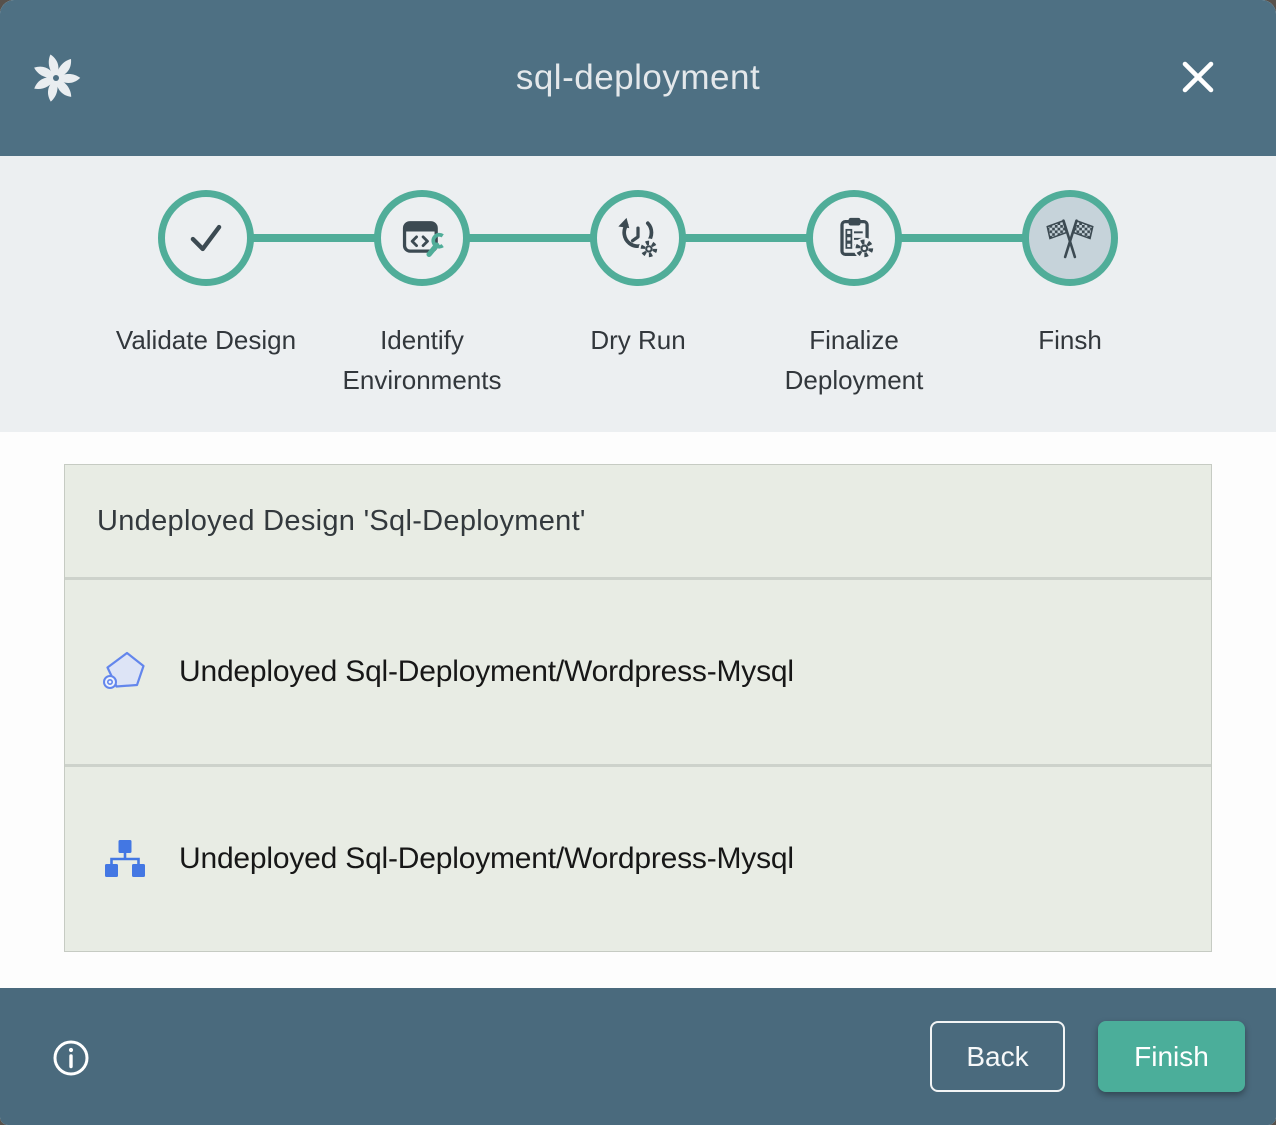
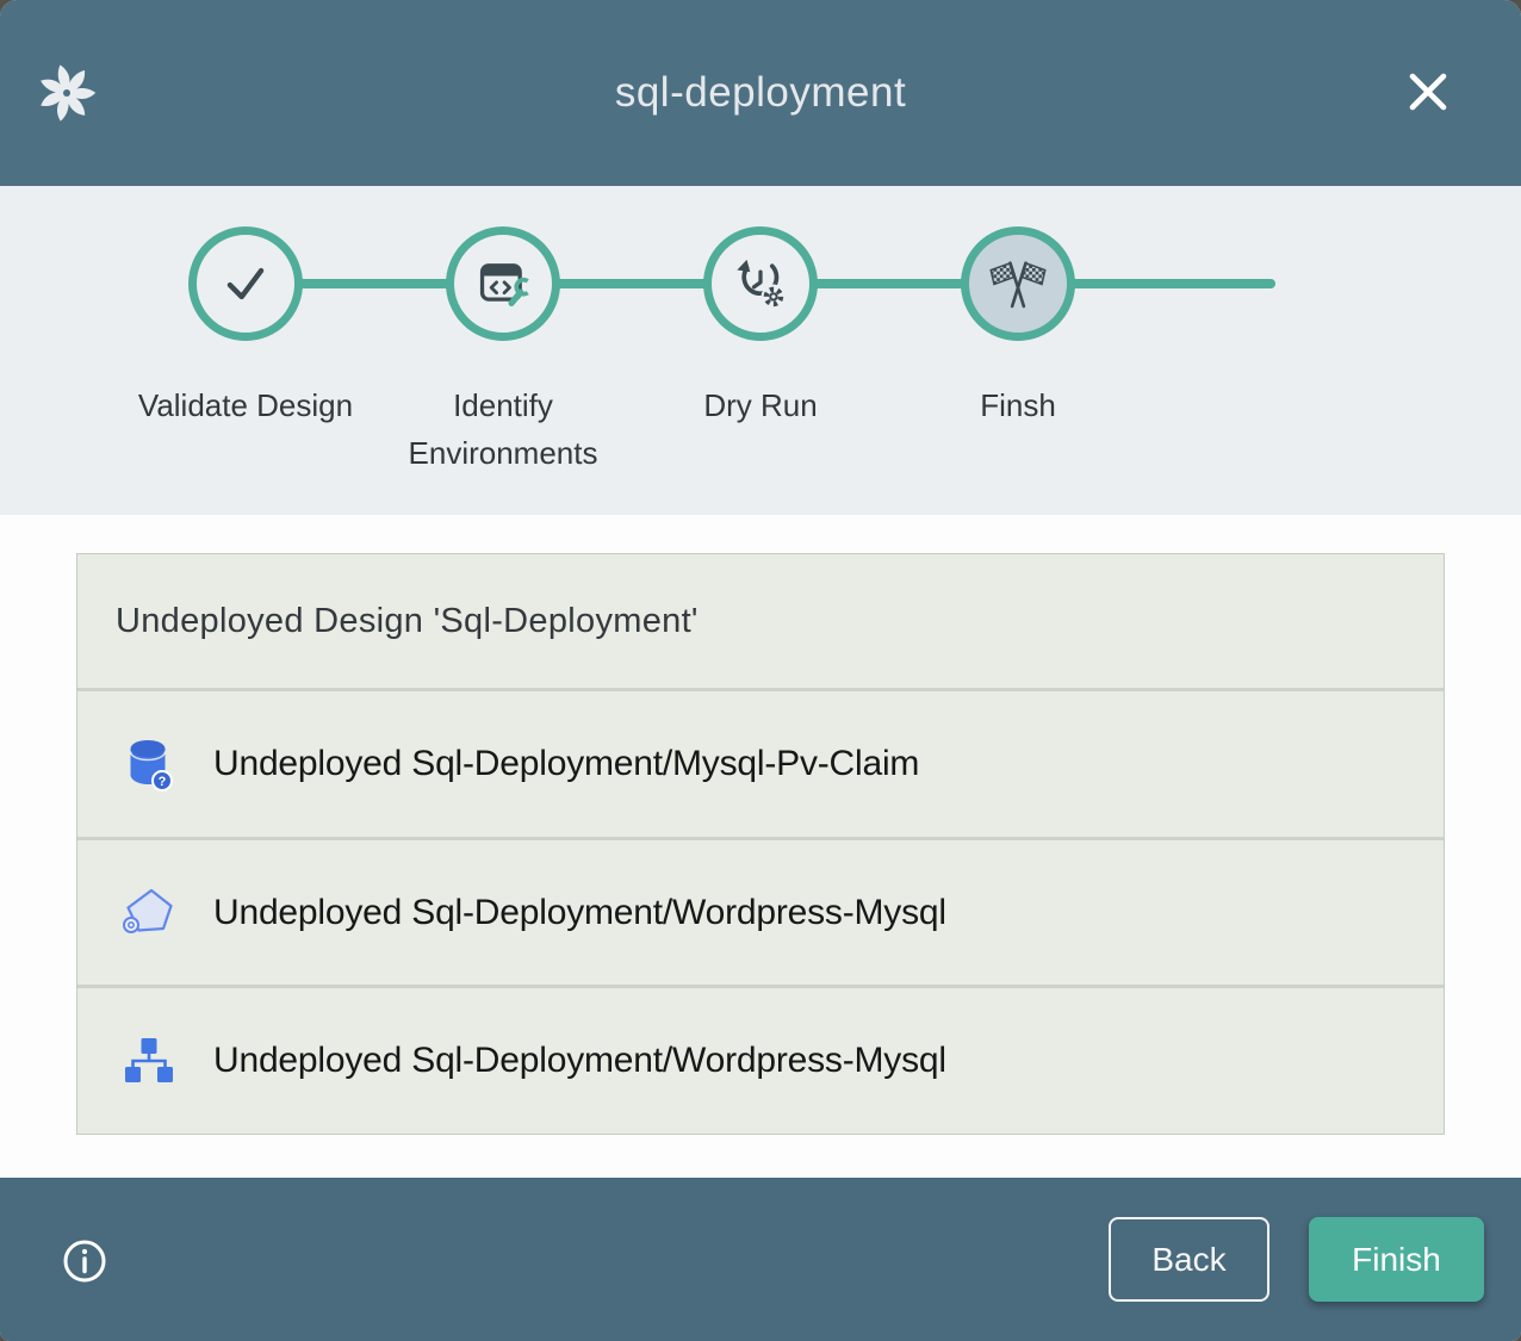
  sql-deployment
  Validate Design
  Identify Environments
  Dry Run
- Finalize Deployment
  Finsh
  Undeployed Design 'Sql-Deployment'
+ ?
+ Undeployed Sql-Deployment/Mysql-Pv-Claim
  Undeployed Sql-Deployment/Wordpress-Mysql
  Undeployed Sql-Deployment/Wordpress-Mysql
  Back
  Finish
